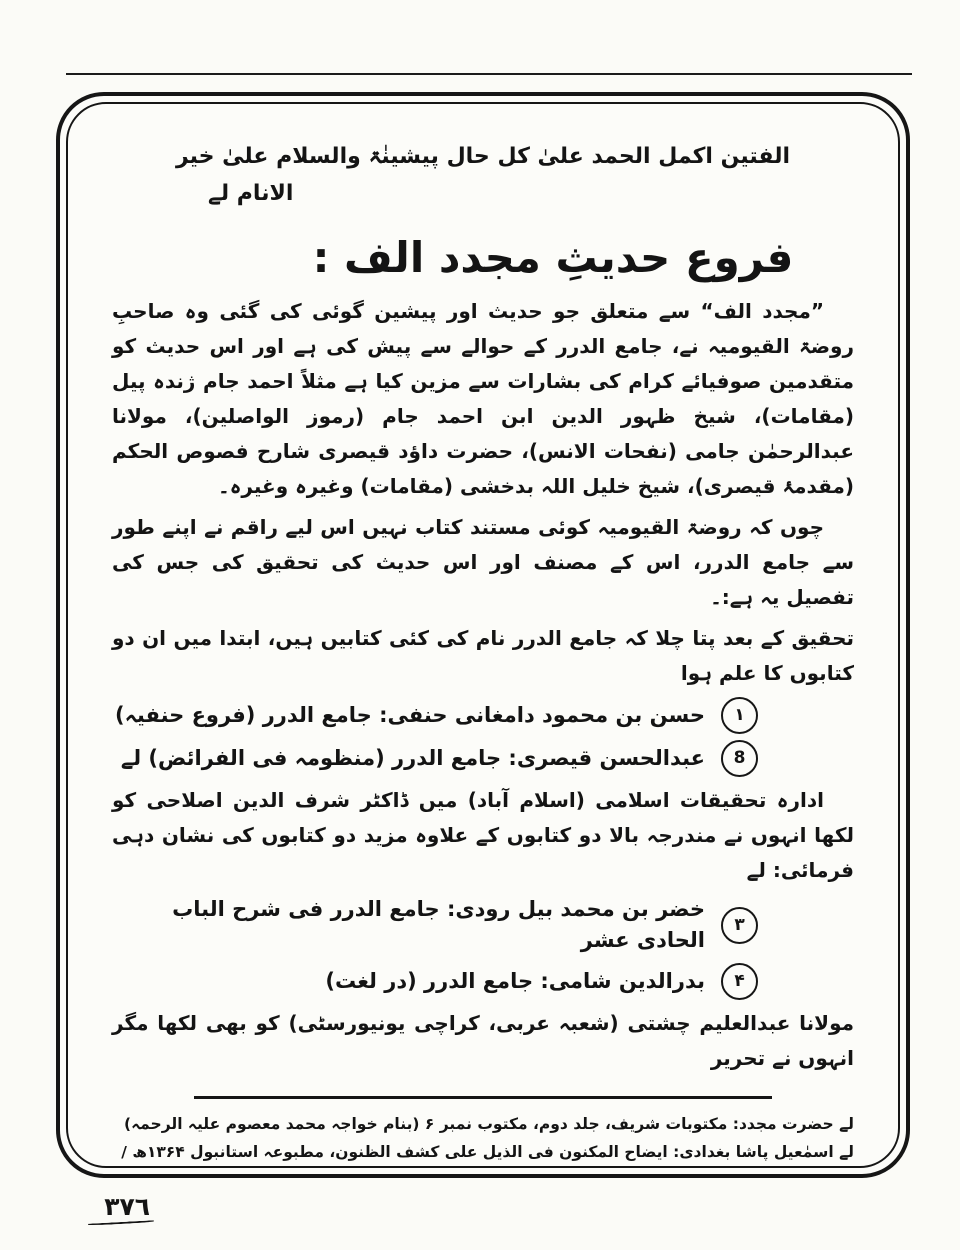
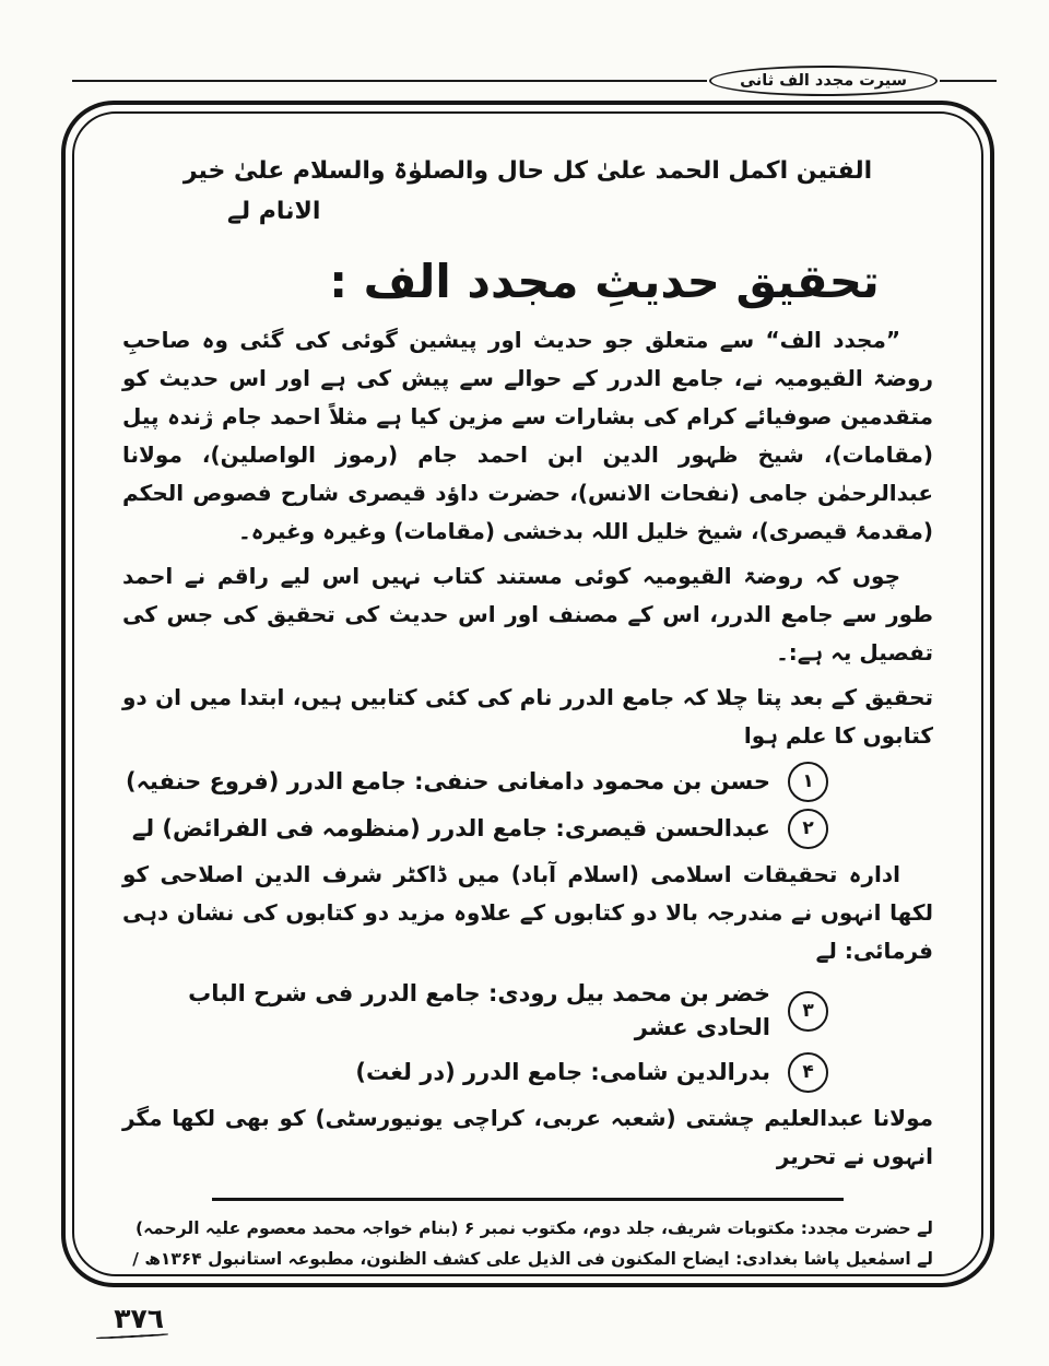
+ سیرت مجدد الف ثانی
- الفتین اکمل الحمد علیٰ کل حال پیشینٰۃ والسلام علیٰ خیر
+ الفتین اکمل الحمد علیٰ کل حال والصلوٰۃ والسلام علیٰ خیر
  الانام لے
- فروع حدیثِ مجدد الف :
+ تحقیق حدیثِ مجدد الف :
  ”مجدد الف“ سے متعلق جو حدیث اور پیشین گوئی کی گئی وہ صاحبِ روضۃ القیومیہ نے، جامع الدرر کے حوالے سے پیش کی ہے اور اس حدیث کو متقدمین صوفیائے کرام کی بشارات سے مزین کیا ہے مثلاً احمد جام ژندہ پیل (مقامات)، شیخ ظہور الدین ابن احمد جام (رموز الواصلین)، مولانا عبدالرحمٰن جامی (نفحات الانس)، حضرت داؤد قیصری شارح فصوص الحکم (مقدمۂ قیصری)، شیخ خلیل اللہ بدخشی (مقامات) وغیرہ وغیرہ۔
- چوں کہ روضۃ القیومیہ کوئی مستند کتاب نہیں اس لیے راقم نے اپنے طور سے جامع الدرر، اس کے مصنف اور اس حدیث کی تحقیق کی جس کی تفصیل یہ ہے:۔
+ چوں کہ روضۃ القیومیہ کوئی مستند کتاب نہیں اس لیے راقم نے احمد طور سے جامع الدرر، اس کے مصنف اور اس حدیث کی تحقیق کی جس کی تفصیل یہ ہے:۔
  تحقیق کے بعد پتا چلا کہ جامع الدرر نام کی کئی کتابیں ہیں، ابتدا میں ان دو کتابوں کا علم ہوا
  ۱
  حسن بن محمود دامغانی حنفی: جامع الدرر (فروع حنفیہ)
- 8
+ ۲
  عبدالحسن قیصری: جامع الدرر (منظومہ فی الفرائض) لے
  ادارہ تحقیقات اسلامی (اسلام آباد) میں ڈاکٹر شرف الدین اصلاحی کو لکھا انہوں نے مندرجہ بالا دو کتابوں کے علاوہ مزید دو کتابوں کی نشان دہی فرمائی: لے
  ۳
  خضر بن محمد بیل رودی: جامع الدرر فی شرح الباب الحادی عشر
  ۴
  بدرالدین شامی: جامع الدرر (در لغت)
  مولانا عبدالعلیم چشتی (شعبہ عربی، کراچی یونیورسٹی) کو بھی لکھا مگر انہوں نے تحریر
  لے حضرت مجدد: مکتوبات شریف، جلد دوم، مکتوب نمبر ۶ (بنام خواجہ محمد معصوم علیہ الرحمہ)
  لے اسمٰعیل پاشا بغدادی: ایضاح المکنون فی الذیل علی کشف الظنون، مطبوعہ استانبول ۱۳۶۴ھ /
  ٣٧٦
